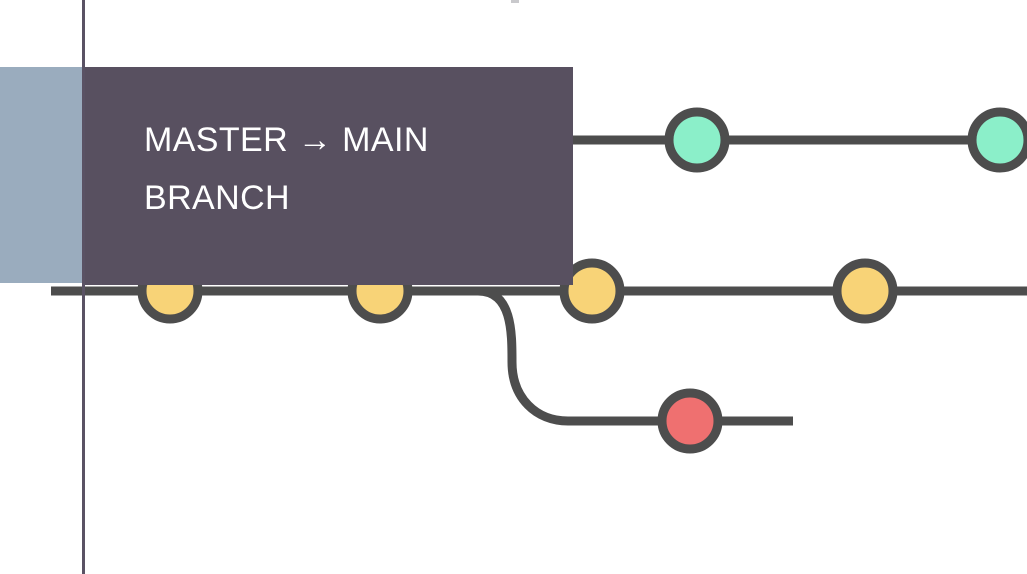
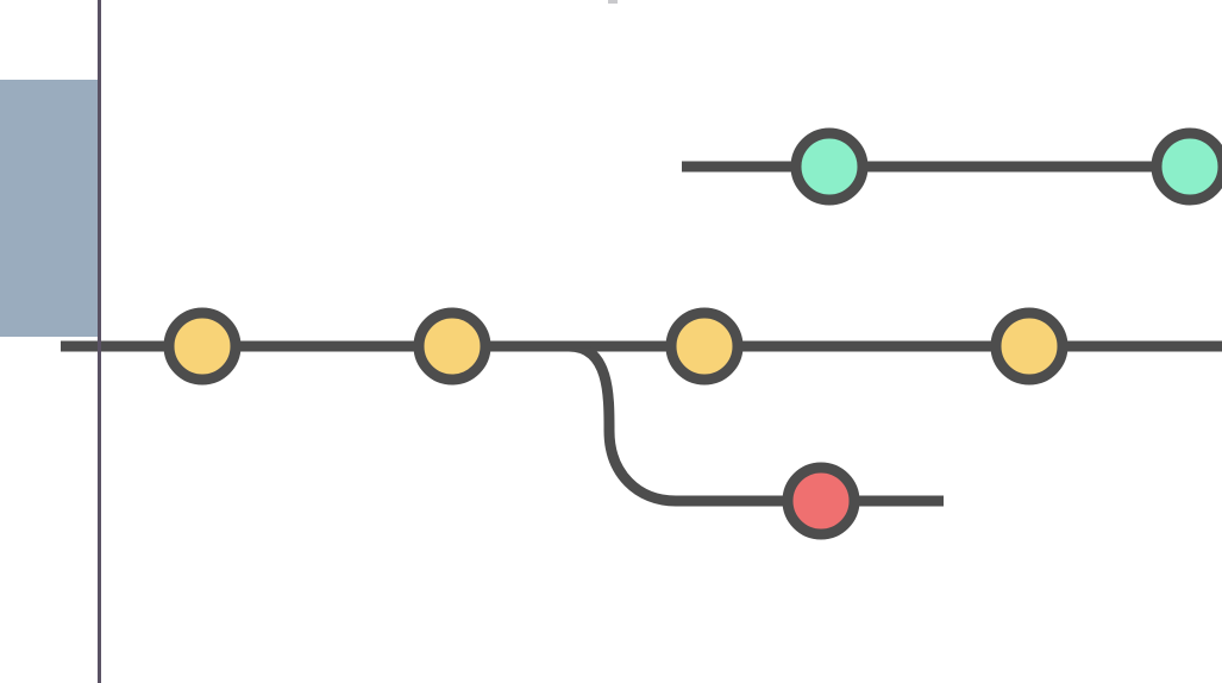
- MASTER → MAIN
- BRANCH
